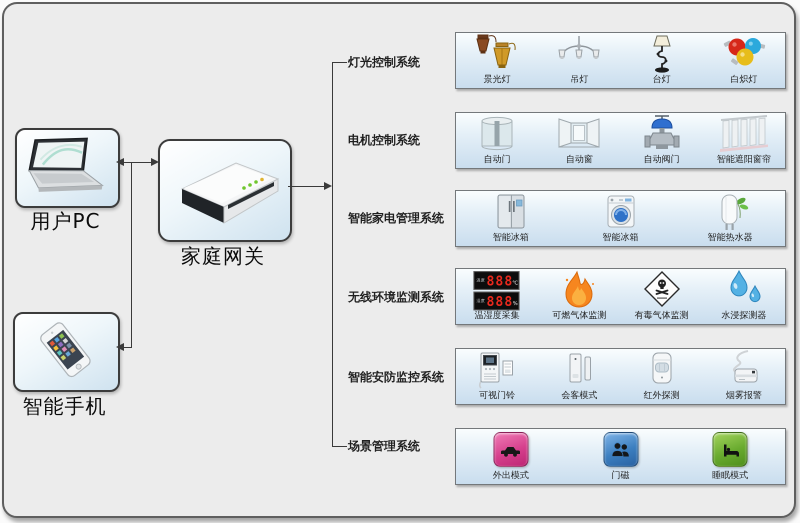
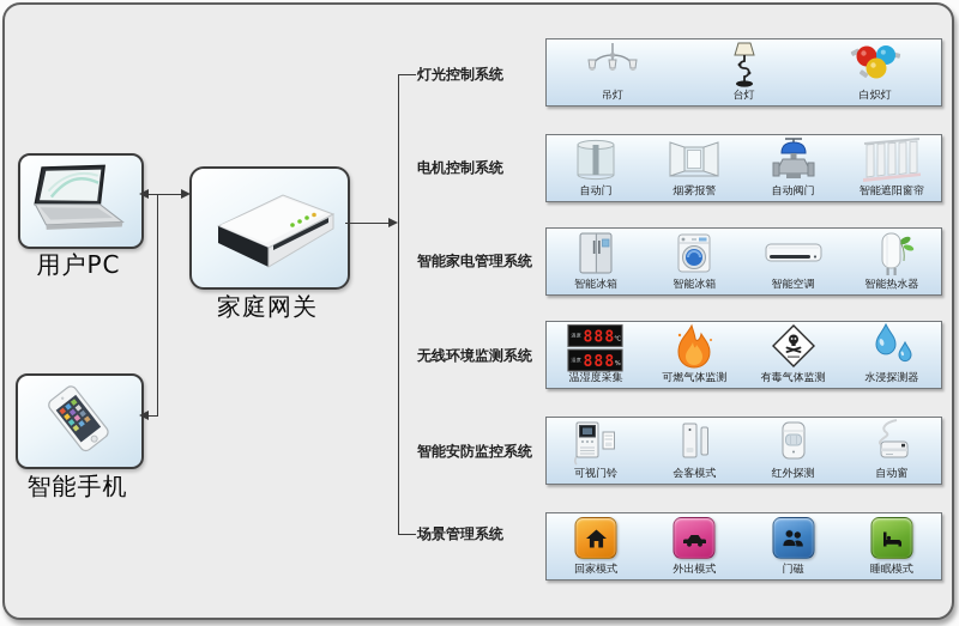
  用户PC
  智能手机
  家庭网关
  灯光控制系统
  电机控制系统
  智能家电管理系统
  无线环境监测系统
  智能安防监控系统
  场景管理系统
- 景光灯
  吊灯
  台灯
  白炽灯
  自动门
- 自动窗
+ 烟雾报警
  自动阀门
  智能遮阳窗帘
  智能冰箱
  智能冰箱
+ 智能空调
  智能热水器
  888
  888
  温湿度采集
  可燃气体监测
  有毒气体监测
  水浸探测器
  可视门铃
  会客模式
  红外探测
- 烟雾报警
+ 自动窗
+ 回家模式
  外出模式
  门磁
  睡眠模式
